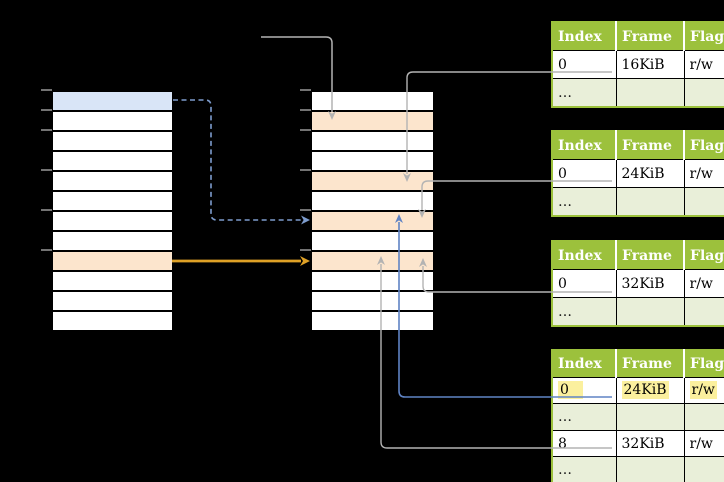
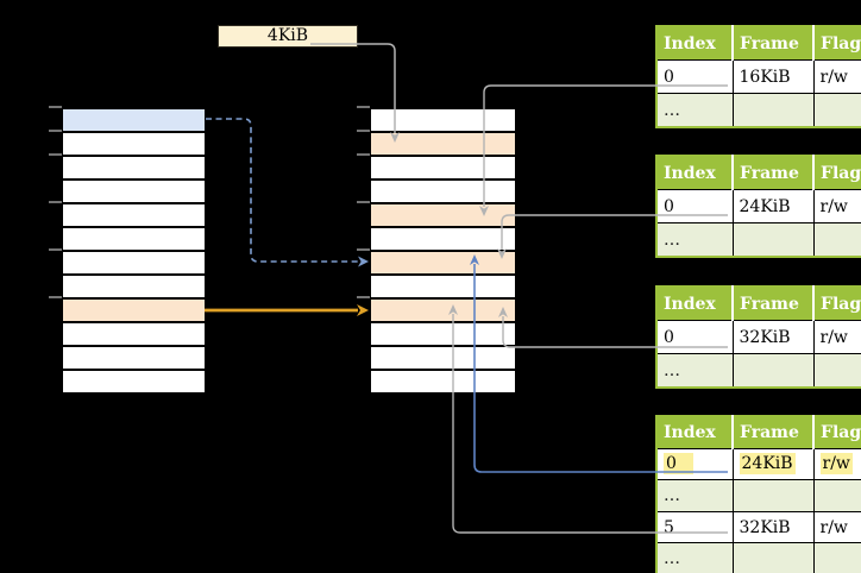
+ 4KiB
  Index	Frame	Flag
  0	16KiB	r/w
  …
  Index	Frame	Flag
  0	24KiB	r/w
  …
  Index	Frame	Flag
  0	32KiB	r/w
  …
  Index	Frame	Flag
  0	24KiB	r/w
  …
- 8	32KiB	r/w
+ 5	32KiB	r/w
  …
